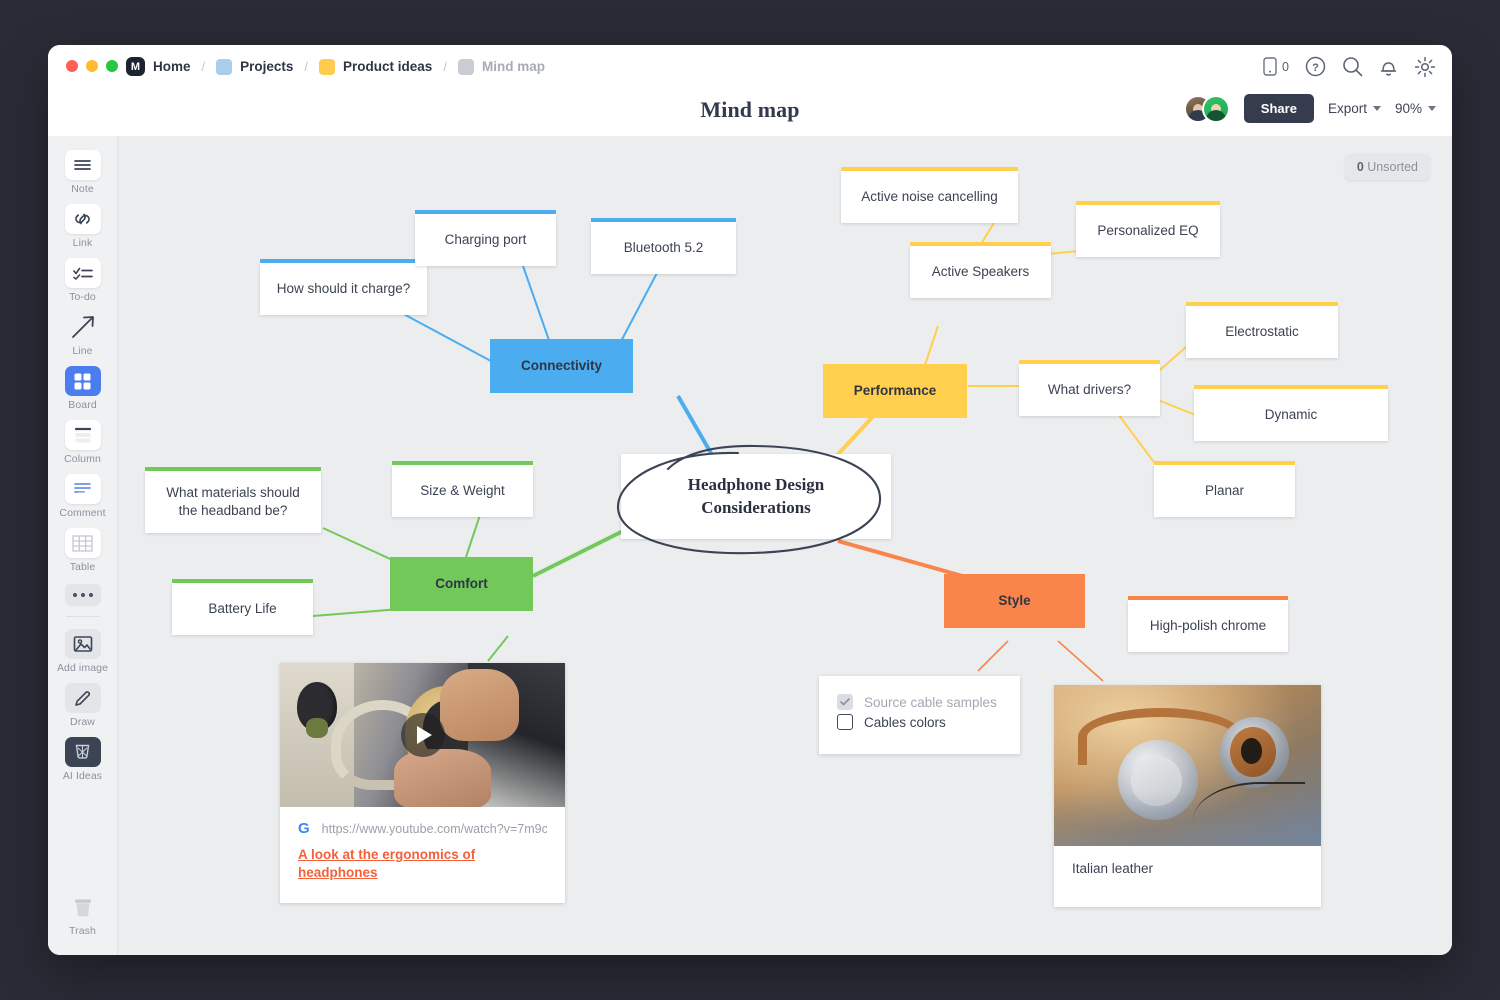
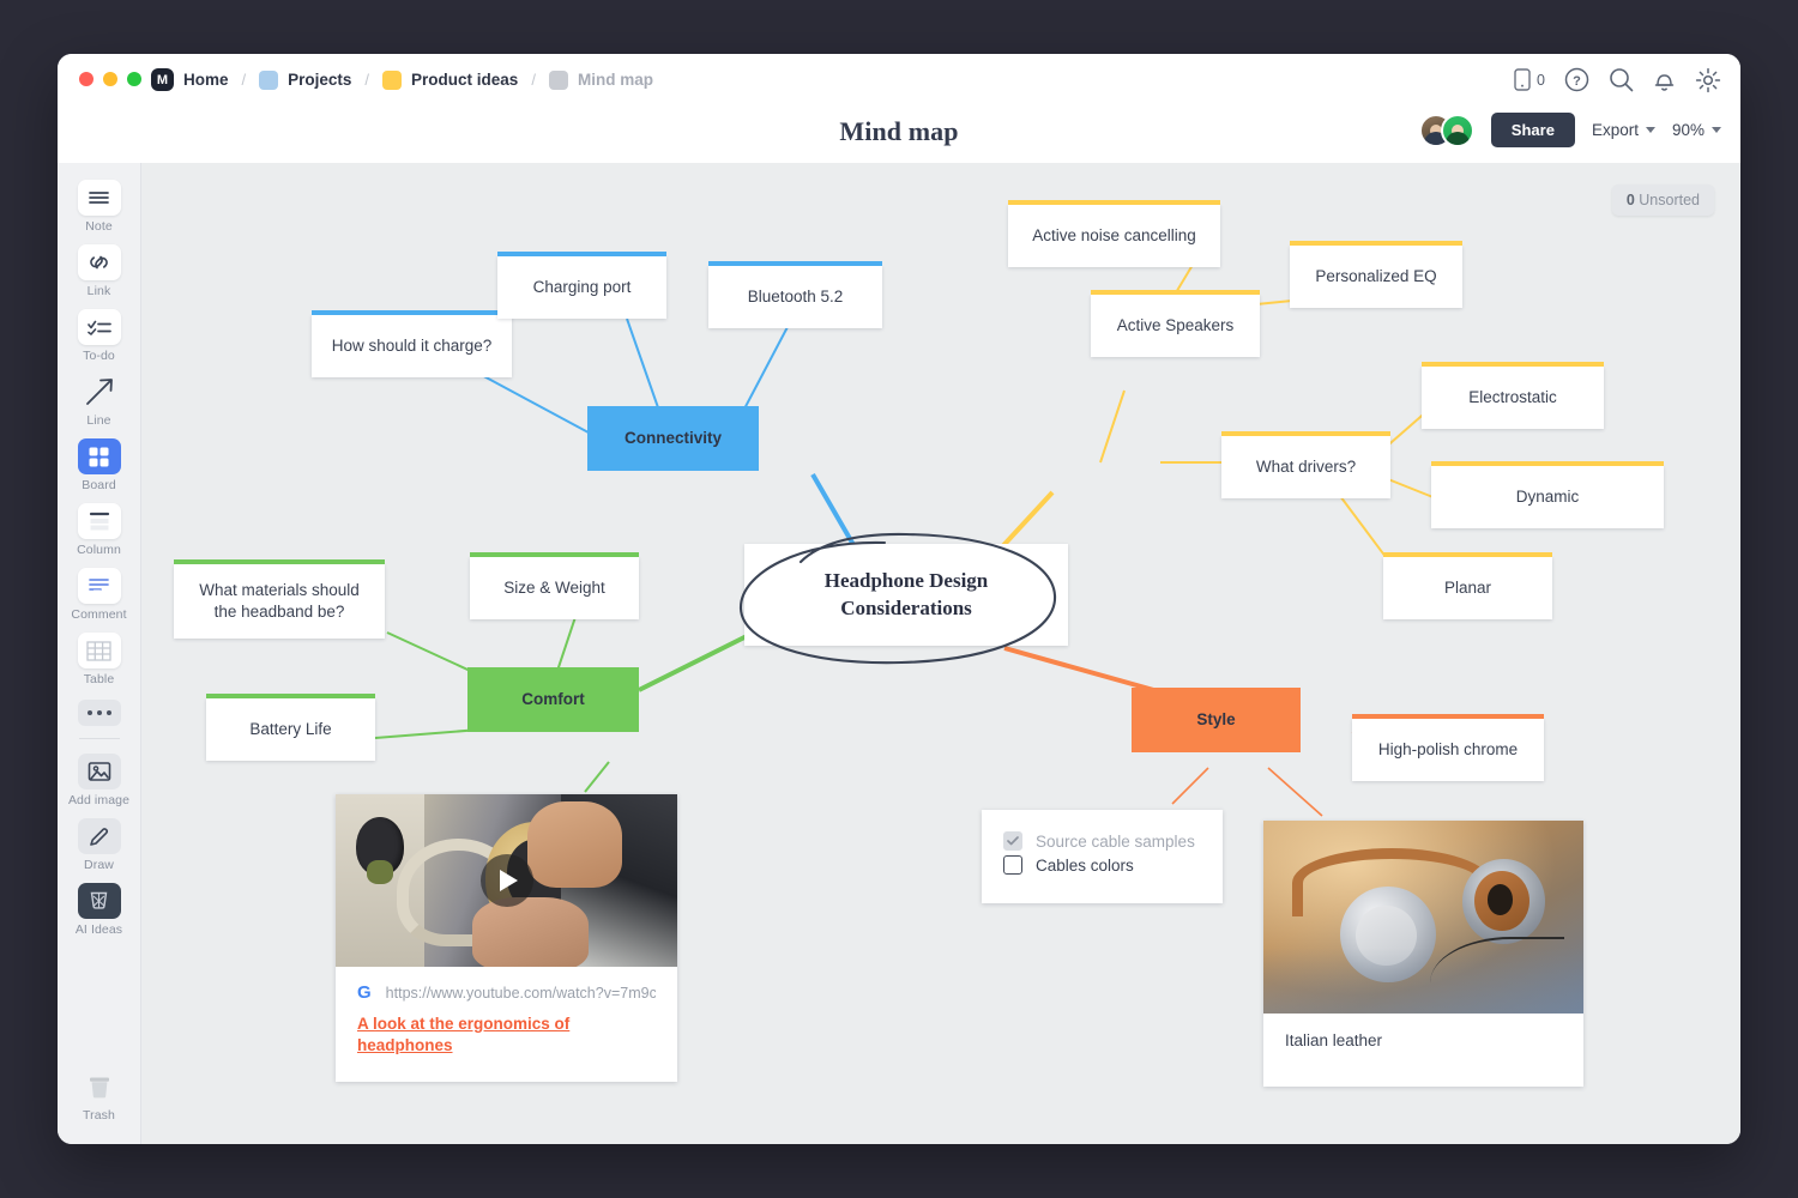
  M
  Home
  /
  Projects
  /
  Product ideas
  /
  Mind map
  0
  ?
  Mind map
  Share
  Export
  90%
  Note
  Link
  To-do
  Line
  Board
  Column
  Comment
  Table
  Add image
  Draw
  AI Ideas
  Trash
  0 Unsorted
  Headphone Design Considerations
  Connectivity
  How should it charge?
  Charging port
  Bluetooth 5.2
- Performance
  Active noise cancelling
  Active Speakers
  Personalized EQ
  What drivers?
  Electrostatic
  Dynamic
  Planar
  Comfort
  What materials should the headband be?
  Size & Weight
  Battery Life
  Style
  High-polish chrome
  Source cable samples
  Cables colors
  G
  https://www.youtube.com/watch?v=7m9c
  A look at the ergonomics of headphones
  Italian leather
